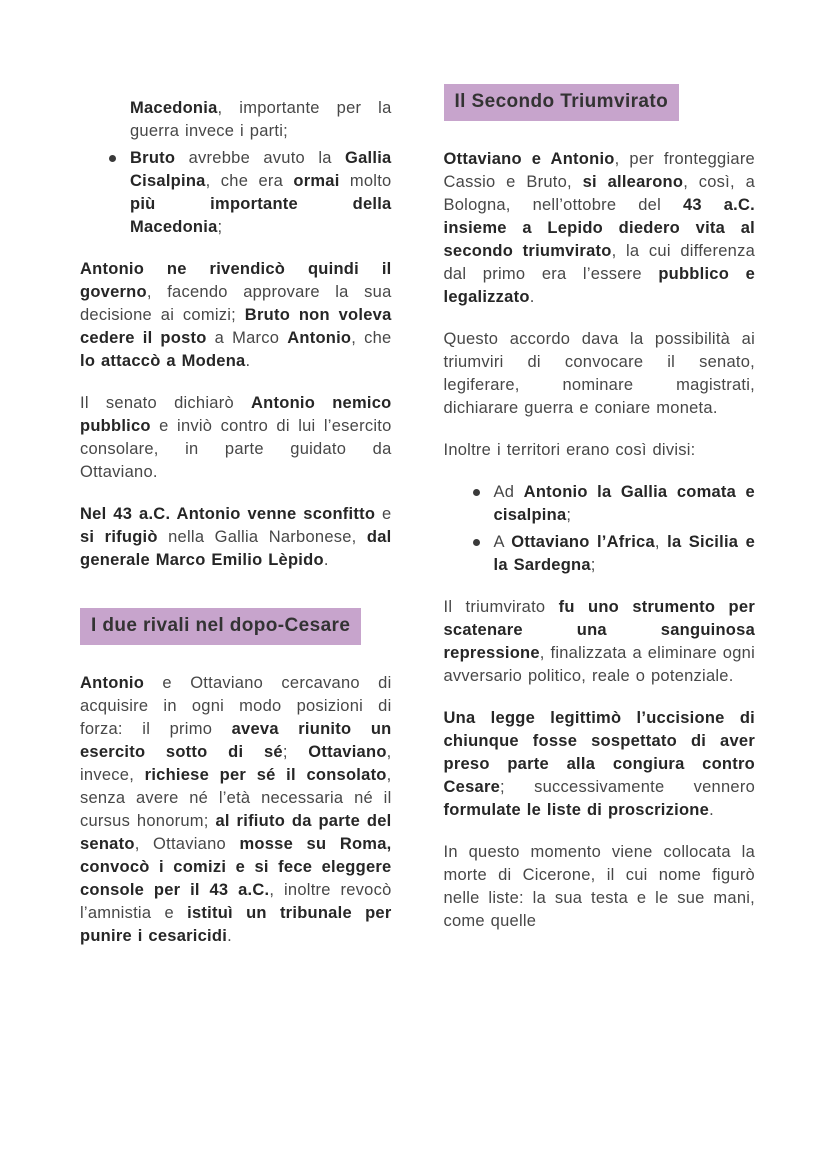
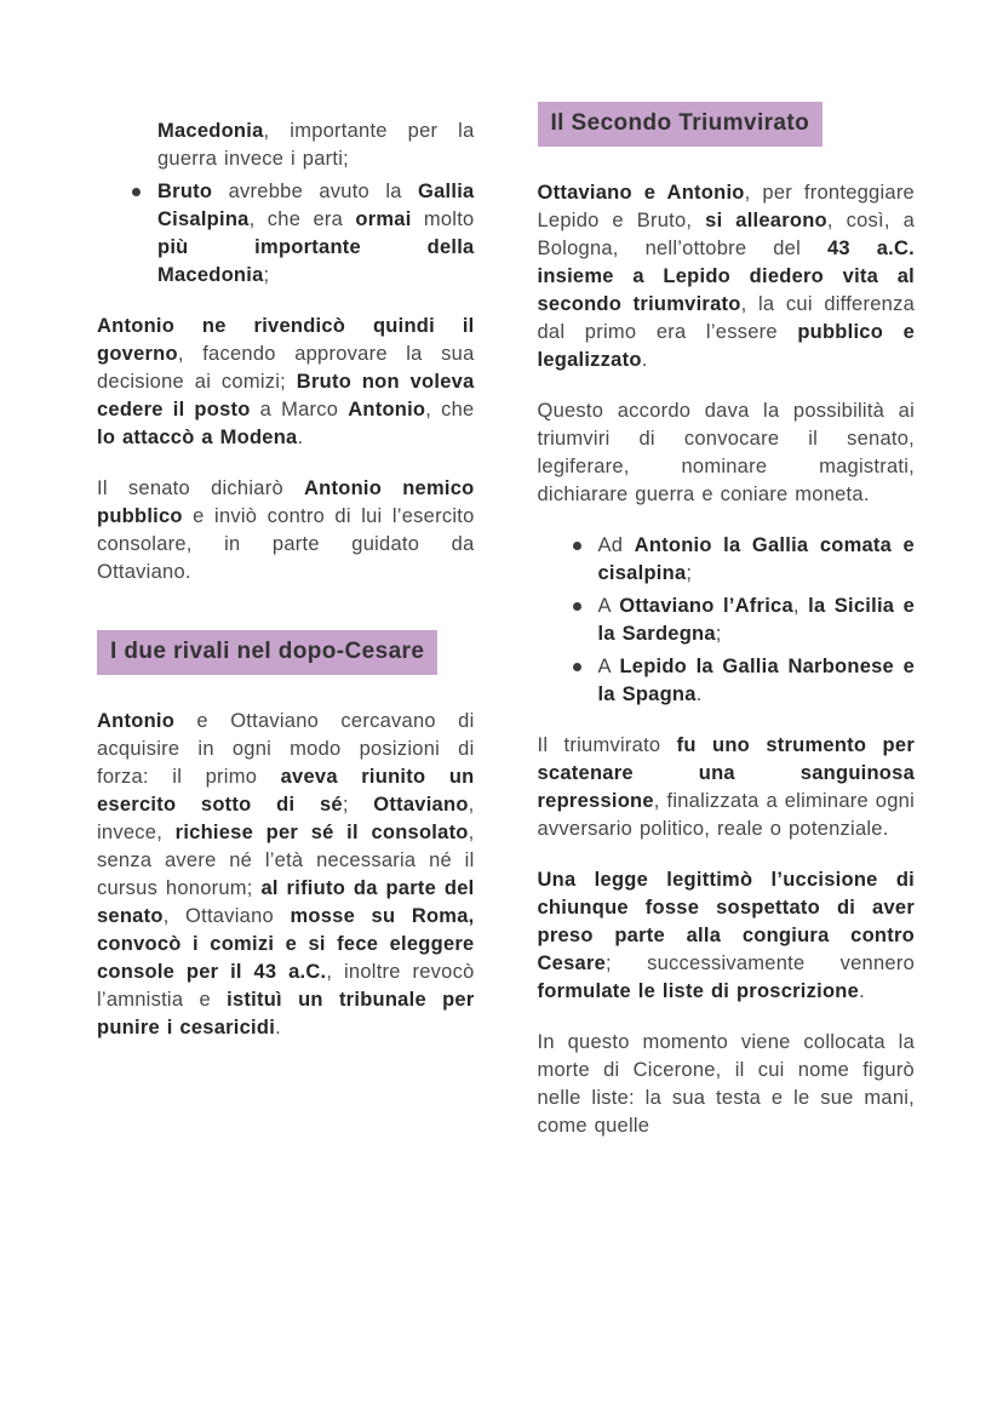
  Macedonia, importante per la guerra invece i parti;
  Bruto avrebbe avuto la Gallia Cisalpina, che era ormai molto più importante della Macedonia;
  Antonio ne rivendicò quindi il governo, facendo approvare la sua decisione ai comizi; Bruto non voleva cedere il posto a Marco Antonio, che lo attaccò a Modena.
  Il senato dichiarò Antonio nemico pubblico e inviò contro di lui l’esercito consolare, in parte guidato da Ottaviano.
- Nel 43 a.C. Antonio venne sconfitto e si rifugiò nella Gallia Narbonese, dal generale Marco Emilio Lèpido.
  I due rivali nel dopo-Cesare
  Antonio e Ottaviano cercavano di acquisire in ogni modo posizioni di forza: il primo aveva riunito un esercito sotto di sé; Ottaviano, invece, richiese per sé il consolato, senza avere né l’età necessaria né il cursus honorum; al rifiuto da parte del senato, Ottaviano mosse su Roma, convocò i comizi e si fece eleggere console per il 43 a.C., inoltre revocò l’amnistia e istituì un tribunale per punire i cesaricidi.
  Il Secondo Triumvirato
- Ottaviano e Antonio, per fronteggiare Cassio e Bruto, si allearono, così, a Bologna, nell’ottobre del 43 a.C. insieme a Lepido diedero vita al secondo triumvirato, la cui differenza dal primo era l’essere pubblico e legalizzato.
+ Ottaviano e Antonio, per fronteggiare Lepido e Bruto, si allearono, così, a Bologna, nell’ottobre del 43 a.C. insieme a Lepido diedero vita al secondo triumvirato, la cui differenza dal primo era l’essere pubblico e legalizzato.
  Questo accordo dava la possibilità ai triumviri di convocare il senato, legiferare, nominare magistrati, dichiarare guerra e coniare moneta.
- Inoltre i territori erano così divisi:
  Ad Antonio la Gallia comata e cisalpina;
  A Ottaviano l’Africa, la Sicilia e la Sardegna;
+ A Lepido la Gallia Narbonese e la Spagna.
  Il triumvirato fu uno strumento per scatenare una sanguinosa repressione, finalizzata a eliminare ogni avversario politico, reale o potenziale.
  Una legge legittimò l’uccisione di chiunque fosse sospettato di aver preso parte alla congiura contro Cesare; successivamente vennero formulate le liste di proscrizione.
  In questo momento viene collocata la morte di Cicerone, il cui nome figurò nelle liste: la sua testa e le sue mani, come quelle
